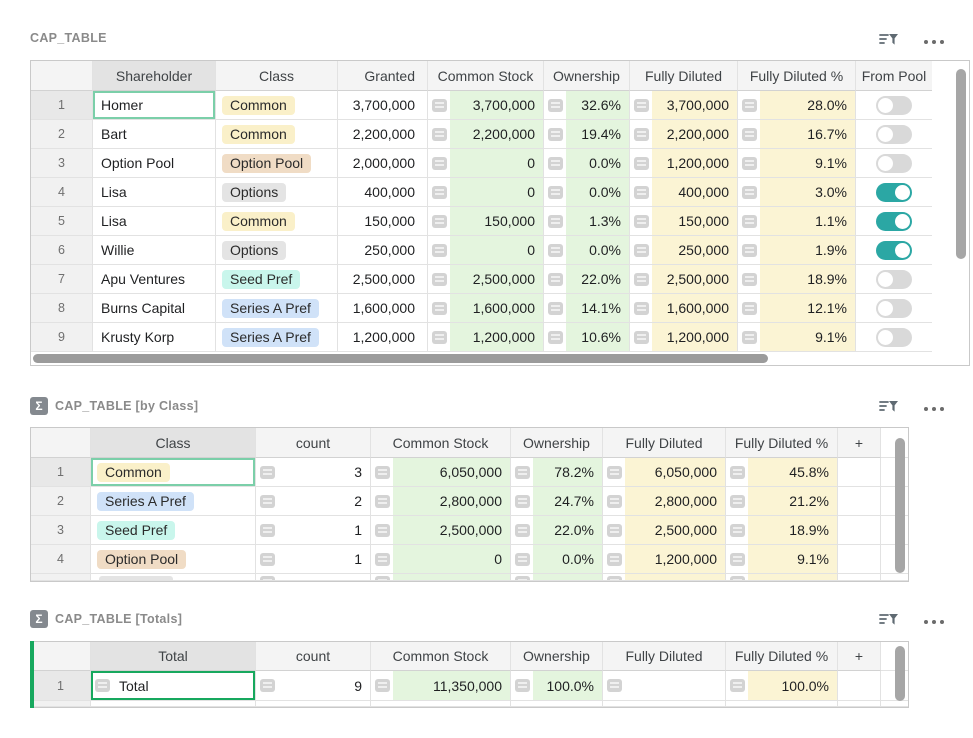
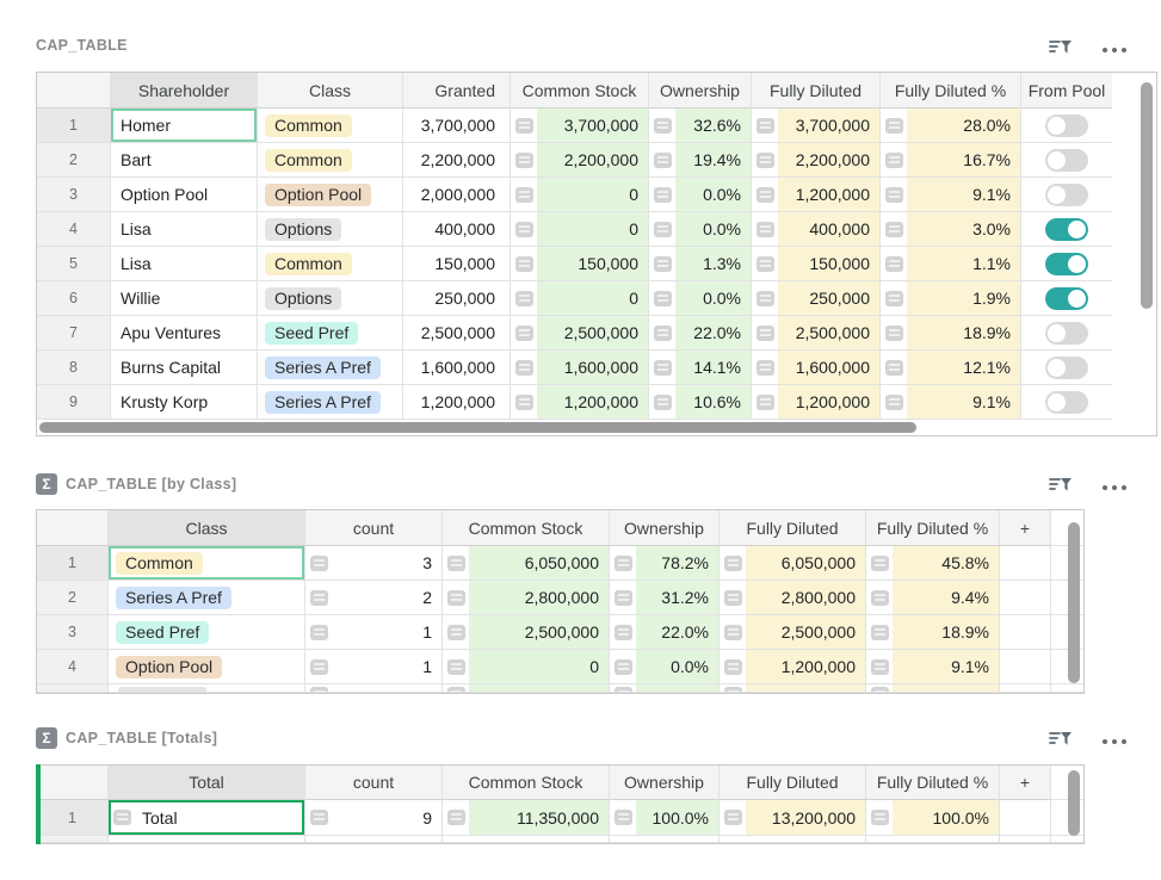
  CAP_TABLE
  Shareholder
  Class
  Granted
  Common Stock
  Ownership
  Fully Diluted
  Fully Diluted %
  From Pool
  1
  Homer
  Common
  3,700,000
  3,700,000
  32.6%
  3,700,000
  28.0%
  2
  Bart
  Common
  2,200,000
  2,200,000
  19.4%
  2,200,000
  16.7%
  3
  Option Pool
  Option Pool
  2,000,000
  0
  0.0%
  1,200,000
  9.1%
  4
  Lisa
  Options
  400,000
  0
  0.0%
  400,000
  3.0%
  5
  Lisa
  Common
  150,000
  150,000
  1.3%
  150,000
  1.1%
  6
  Willie
  Options
  250,000
  0
  0.0%
  250,000
  1.9%
  7
  Apu Ventures
  Seed Pref
  2,500,000
  2,500,000
  22.0%
  2,500,000
  18.9%
  8
  Burns Capital
  Series A Pref
  1,600,000
  1,600,000
  14.1%
  1,600,000
  12.1%
  9
  Krusty Korp
  Series A Pref
  1,200,000
  1,200,000
  10.6%
  1,200,000
  9.1%
  Σ
  CAP_TABLE [by Class]
  Class
  count
  Common Stock
  Ownership
  Fully Diluted
  Fully Diluted %
  +
  1
  Common
  3
  6,050,000
  78.2%
  6,050,000
  45.8%
  2
  Series A Pref
  2
  2,800,000
- 24.7%
+ 31.2%
  2,800,000
- 21.2%
+ 9.4%
  3
  Seed Pref
  1
  2,500,000
  22.0%
  2,500,000
  18.9%
  4
  Option Pool
  1
  0
  0.0%
  1,200,000
  9.1%
  Σ
  CAP_TABLE [Totals]
  Total
  count
  Common Stock
  Ownership
  Fully Diluted
  Fully Diluted %
  +
  1
  Total
  9
  11,350,000
  100.0%
+ 13,200,000
  100.0%
